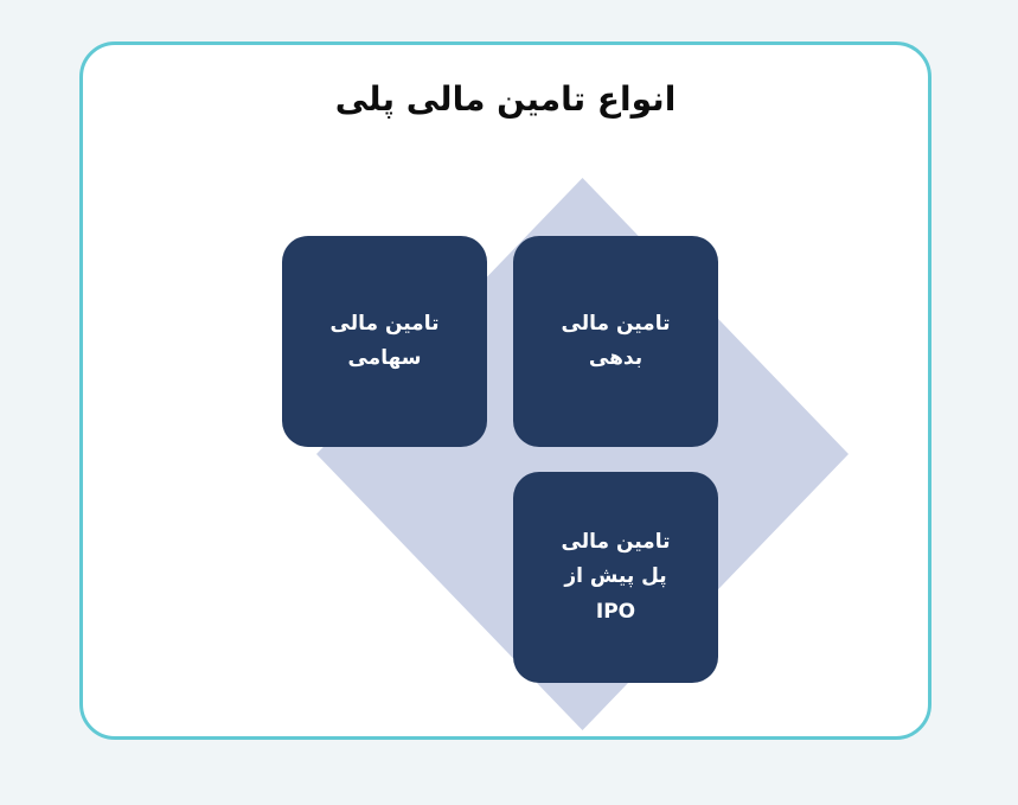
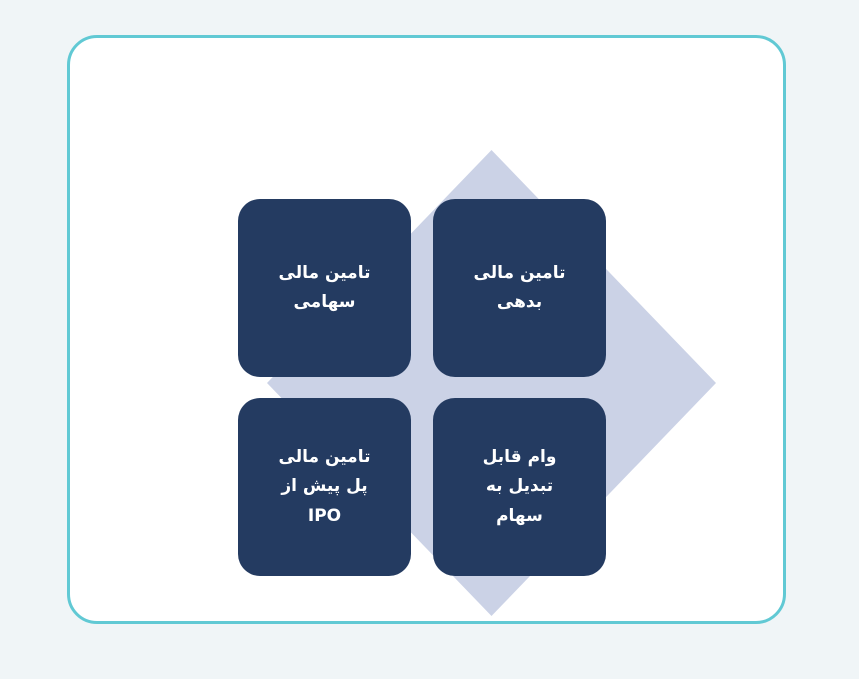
- انواع تامین مالی پلی
  تامین مالی
  بدهی
  تامین مالی
  سهامی
+ وام قابل
+ تبدیل به
+ سهام
  تامین مالی
  پل پیش از
  IPO
